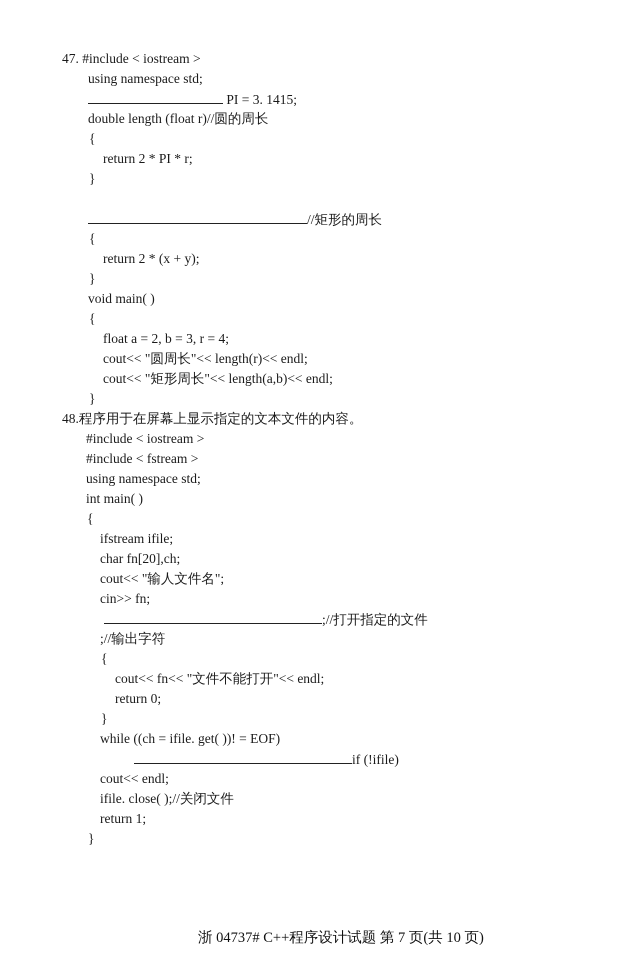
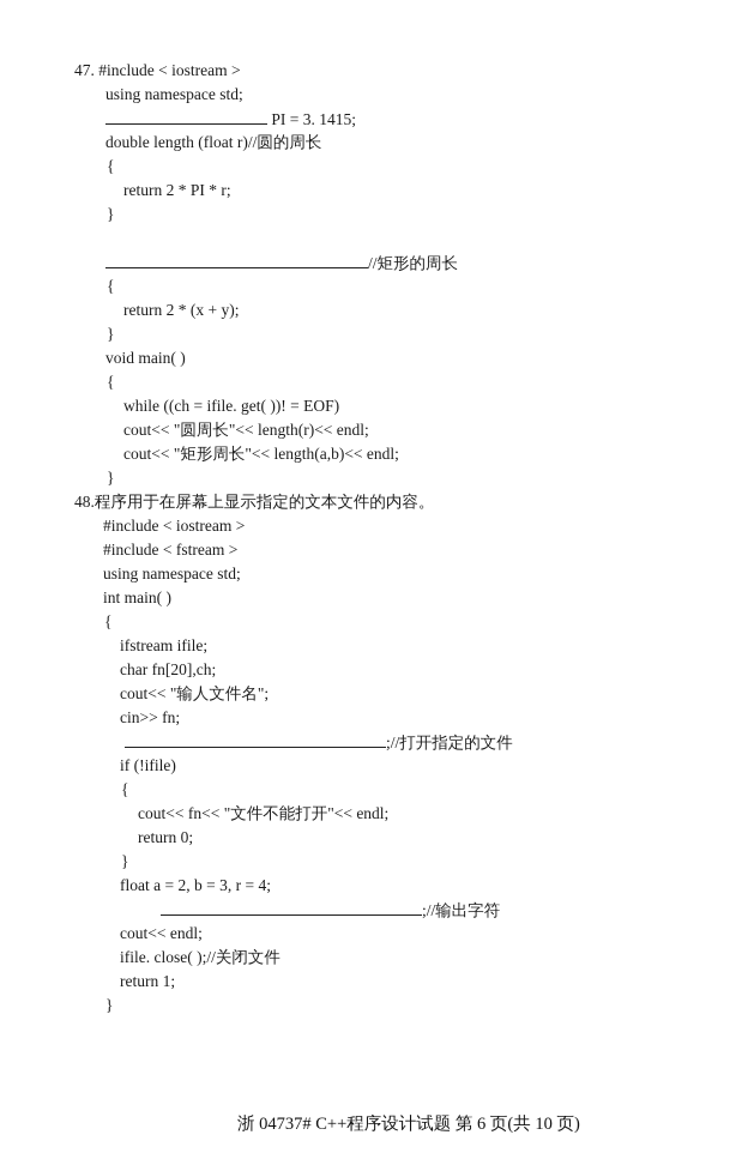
  47. #include < iostream >
  using namespace std;
  PI = 3. 1415;
  double length (float r)//圆的周长
  {
  return 2 * PI * r;
  }
  //矩形的周长
  {
  return 2 * (x + y);
  }
  void main( )
  {
- float a = 2, b = 3, r = 4;
+ while ((ch = ifile. get( ))! = EOF)
  cout<< "圆周长"<< length(r)<< endl;
  cout<< "矩形周长"<< length(a,b)<< endl;
  }
  48.程序用于在屏幕上显示指定的文本文件的内容。
  #include < iostream >
  #include < fstream >
  using namespace std;
  int main( )
  {
  ifstream ifile;
  char fn[20],ch;
  cout<< "输人文件名";
  cin>> fn;
  ;//打开指定的文件
- ;//输出字符
+ if (!ifile)
  {
  cout<< fn<< "文件不能打开"<< endl;
  return 0;
  }
- while ((ch = ifile. get( ))! = EOF)
+ float a = 2, b = 3, r = 4;
- if (!ifile)
+ ;//输出字符
  cout<< endl;
  ifile. close( );//关闭文件
  return 1;
  }
- 浙 04737# C++程序设计试题 第 7 页(共 10 页)
+ 浙 04737# C++程序设计试题 第 6 页(共 10 页)
